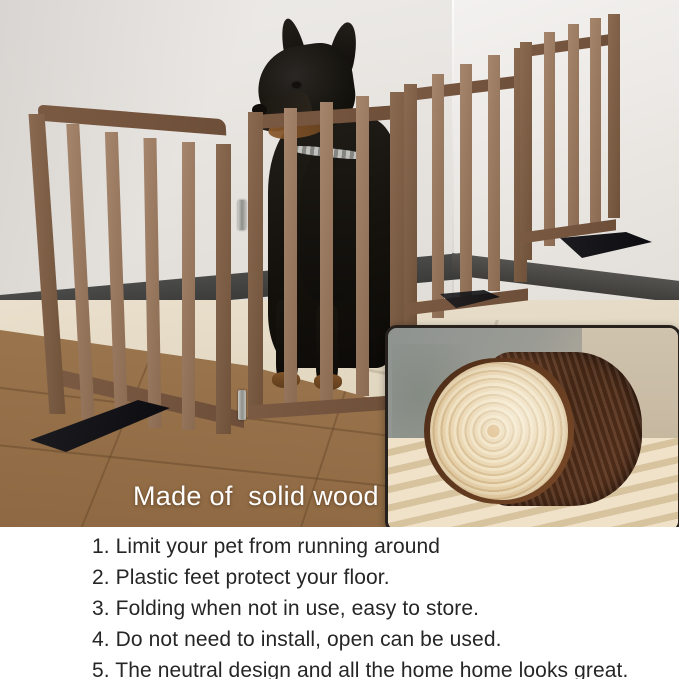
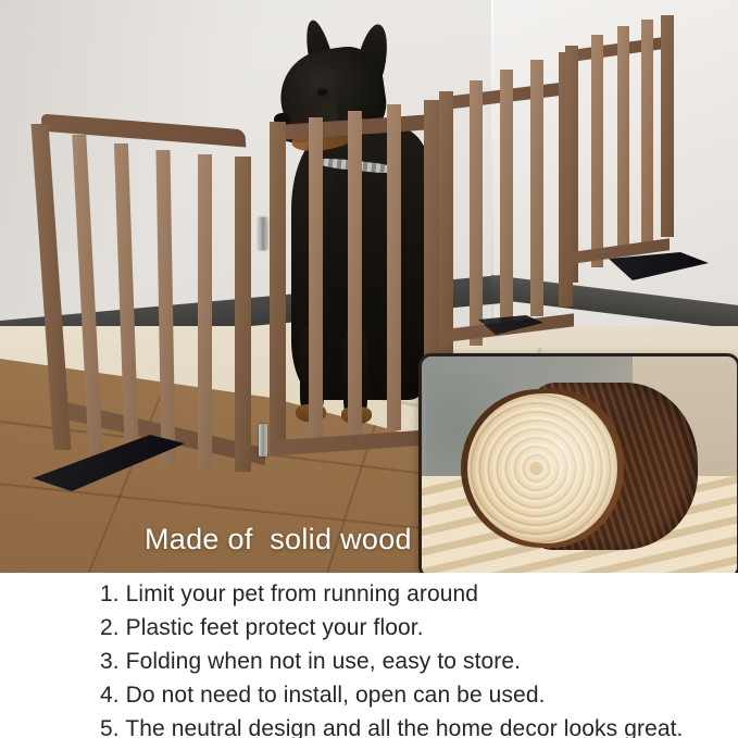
  Made of solid wood
  1. Limit your pet from running around
  2. Plastic feet protect your floor.
  3. Folding when not in use, easy to store.
  4. Do not need to install, open can be used.
- 5. The neutral design and all the home home looks great.
+ 5. The neutral design and all the home decor looks great.
